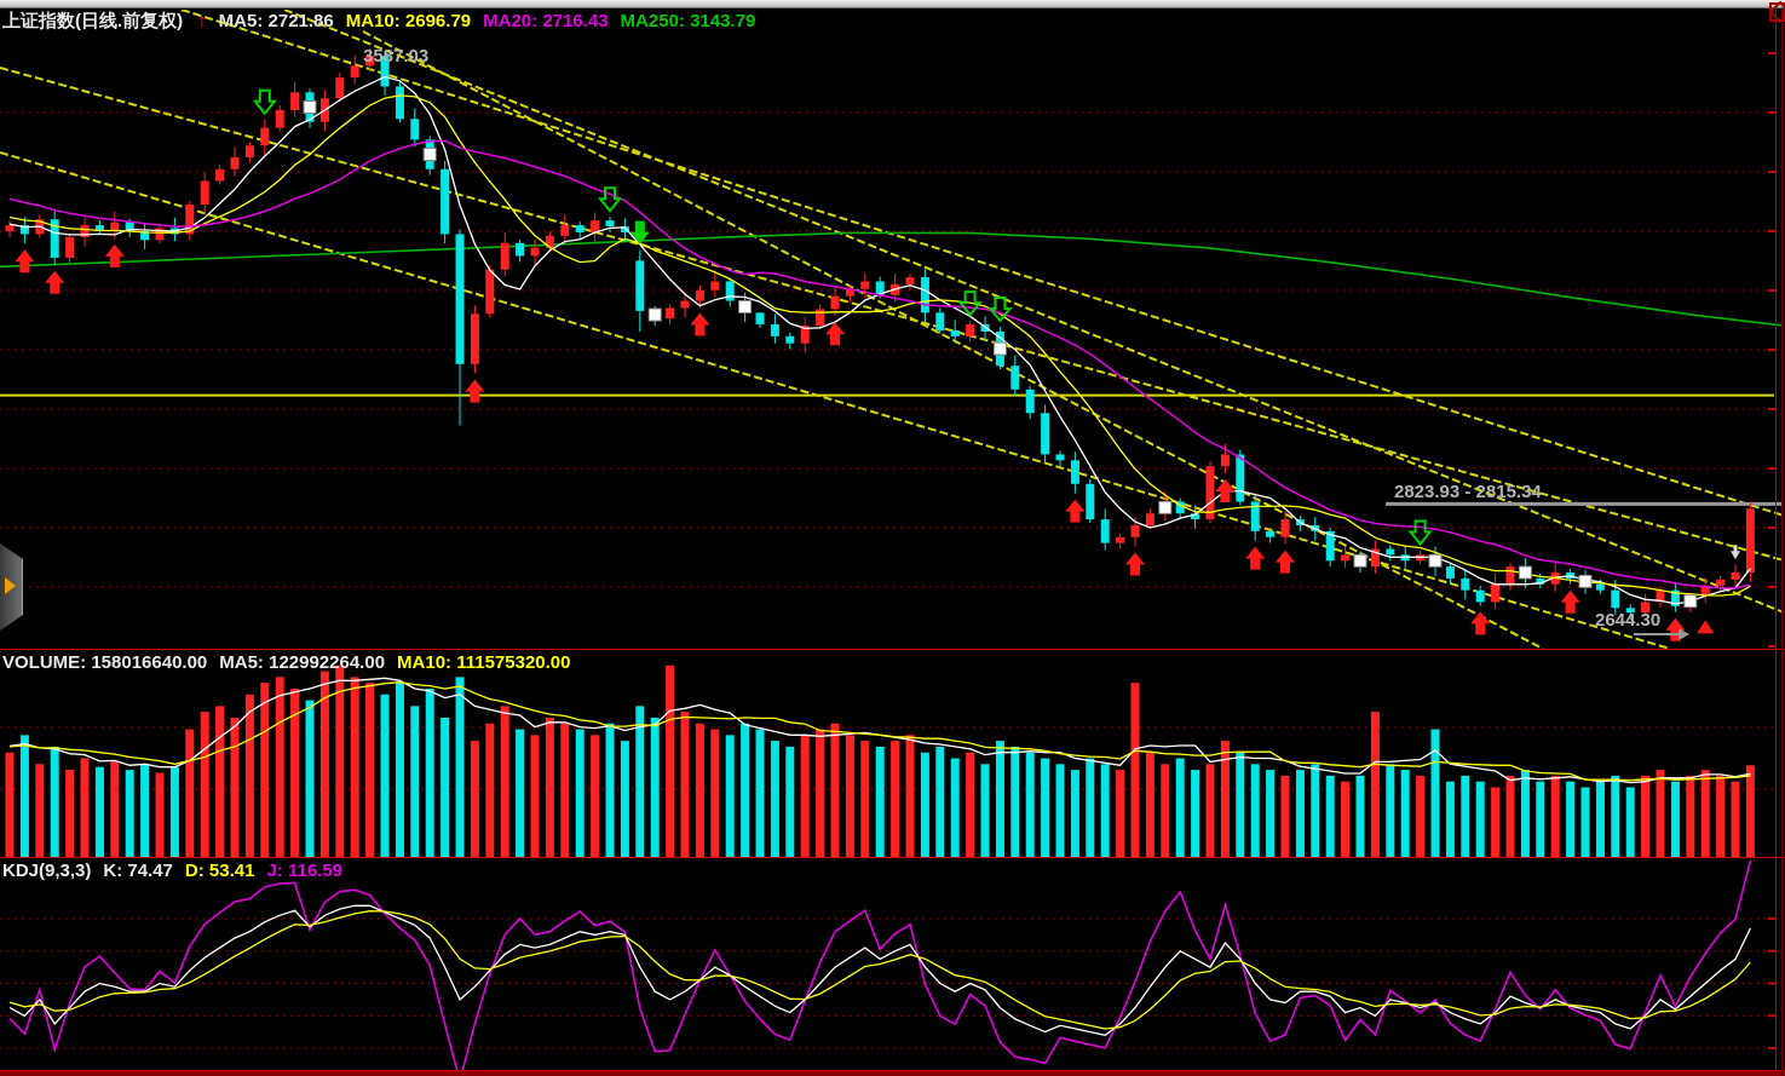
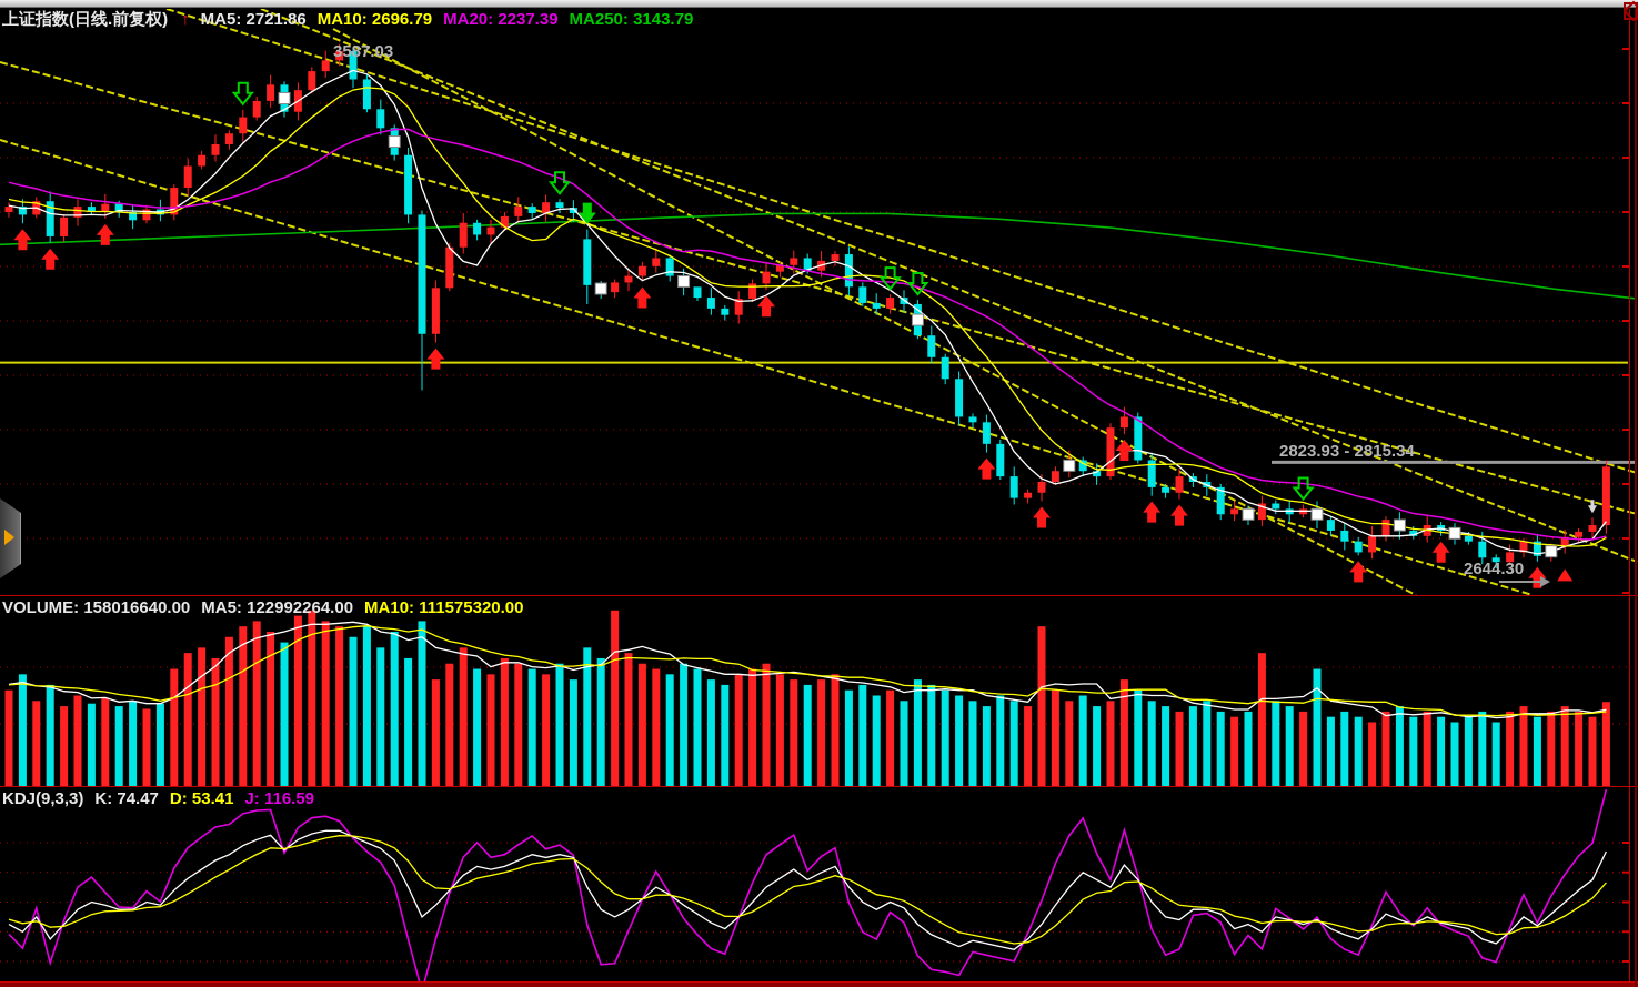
- 上证指数(日线.前复权) ↑ MA5: 2721.86 MA10: 2696.79 MA20: 2716.43 MA250: 3143.79
+ 上证指数(日线.前复权) ↑ MA5: 2721.86 MA10: 2696.79 MA20: 2237.39 MA250: 3143.79
  3587.03
  2823.93 - 2815.34
  2644.30
  VOLUME: 158016640.00 MA5: 122992264.00 MA10: 111575320.00
  KDJ(9,3,3) K: 74.47 D: 53.41 J: 116.59
